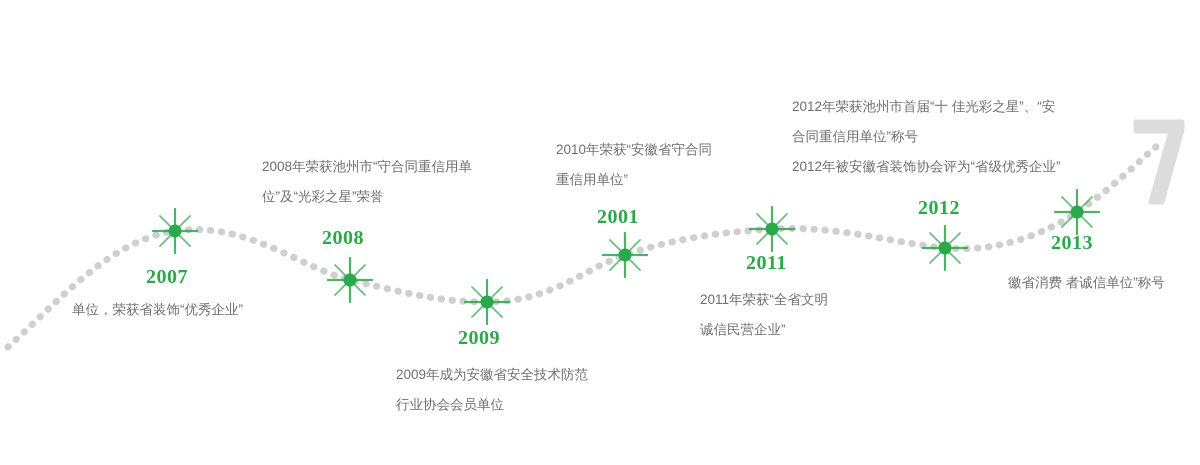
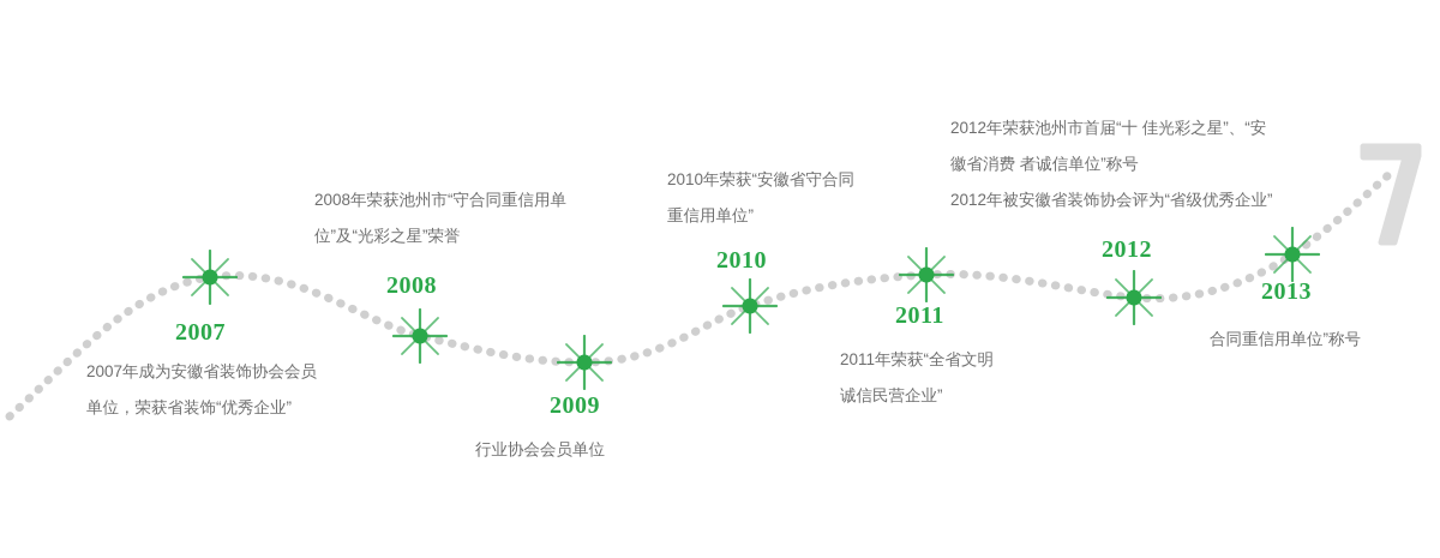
  2007
+ 2007年成为安徽省装饰协会会员
  单位，荣获省装饰“优秀企业”
  2008
  2008年荣获池州市“守合同重信用单
  位”及“光彩之星”荣誉
  2009
- 2009年成为安徽省安全技术防范
  行业协会会员单位
- 2001
+ 2010
  2010年荣获“安徽省守合同
  重信用单位”
  2011
  2011年荣获“全省文明
  诚信民营企业”
  2012
  2012年荣获池州市首届“十 佳光彩之星”、“安
- 合同重信用单位”称号
+ 徽省消费 者诚信单位”称号
  2012年被安徽省装饰协会评为“省级优秀企业”
  2013
- 徽省消费 者诚信单位”称号
+ 合同重信用单位”称号
